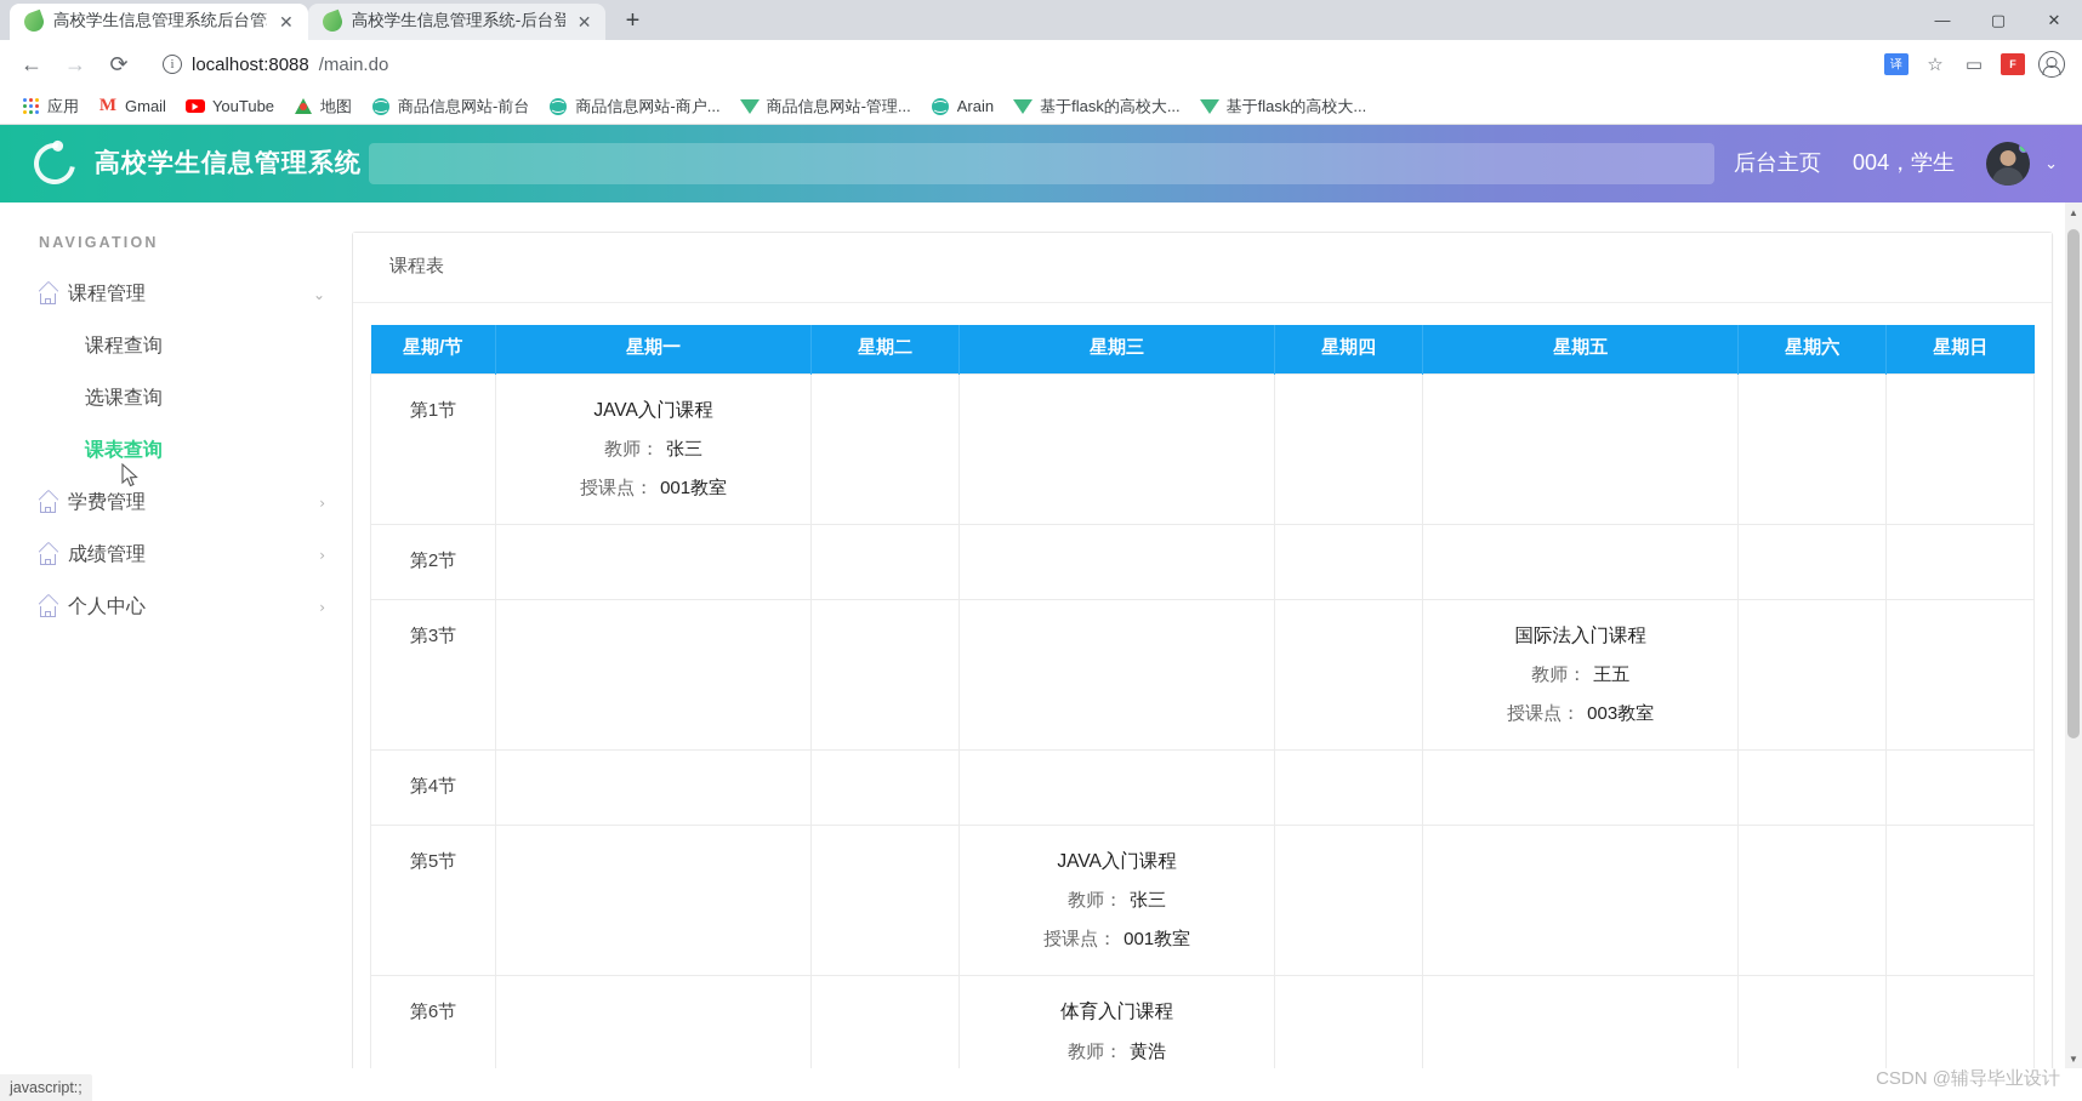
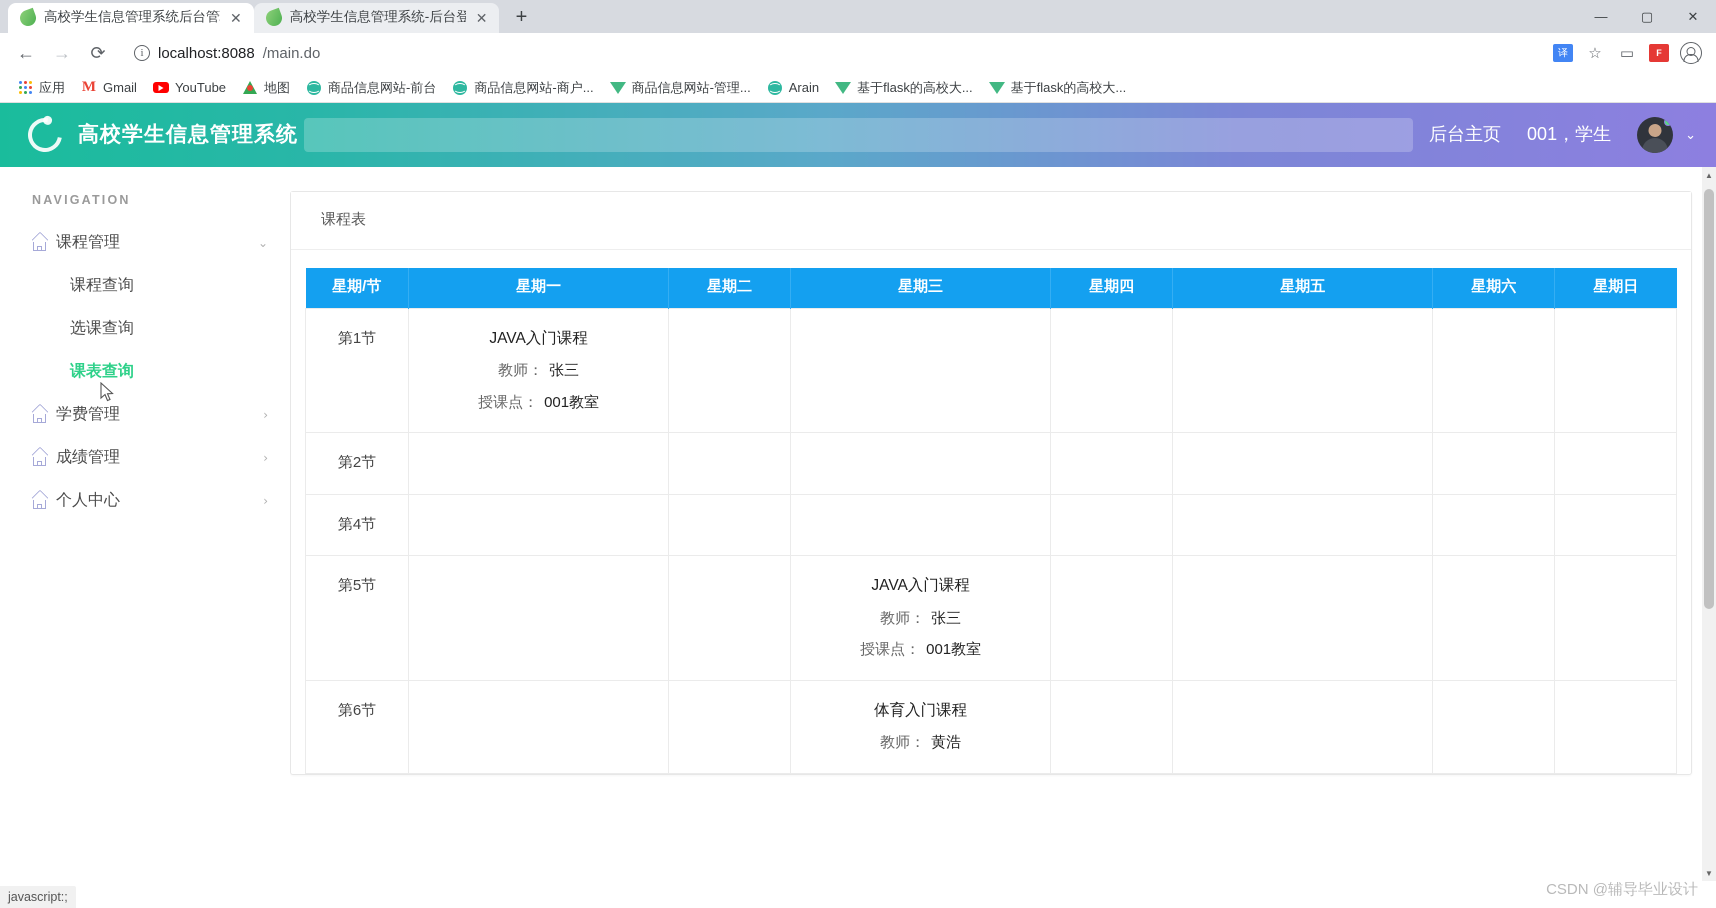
  高校学生信息管理系统后台管
  ✕
  高校学生信息管理系统-后台登
  ✕
  +
  —
  ▢
  ✕
  ←
  →
  ⟳
  i
  localhost:8088
  /main.do
  译
  ☆
  ▭
  F
  应用
  M
  Gmail
  YouTube
  地图
  商品信息网站-前台
  商品信息网站-商户...
  商品信息网站-管理...
  Arain
  基于flask的高校大...
  基于flask的高校大...
  高校学生信息管理系统
  后台主页
- 004，学生
+ 001，学生
  ⌄
  NAVIGATION
  课程管理
  ⌄
  课程查询
  选课查询
  课表查询
  学费管理
  ›
  成绩管理
  ›
  个人中心
  ›
  课程表
  星期/节	星期一	星期二	星期三	星期四	星期五	星期六	星期日
  第1节	JAVA入门课程教师： 张三授课点： 001教室
  第2节
- 第3节					国际法入门课程教师： 王五授课点： 003教室
  第4节
  第5节			JAVA入门课程教师： 张三授课点： 001教室
  第6节			体育入门课程教师： 黄浩
  ▲
  ▼
  CSDN @辅导毕业设计
  javascript:;
